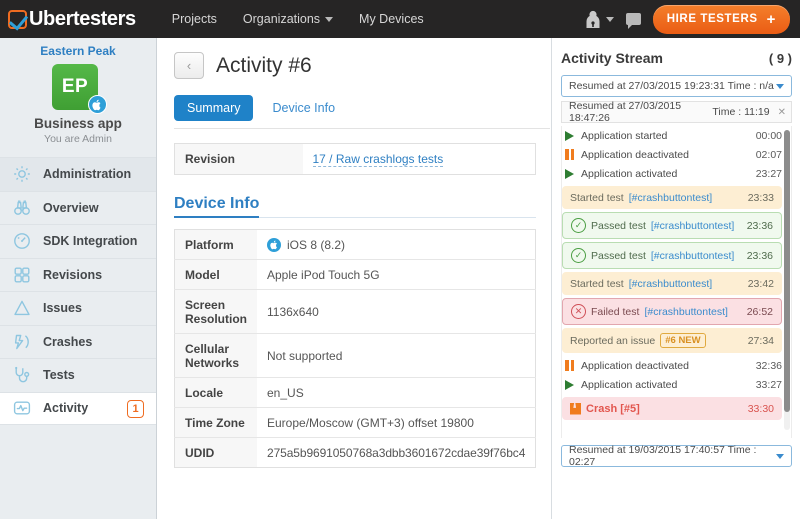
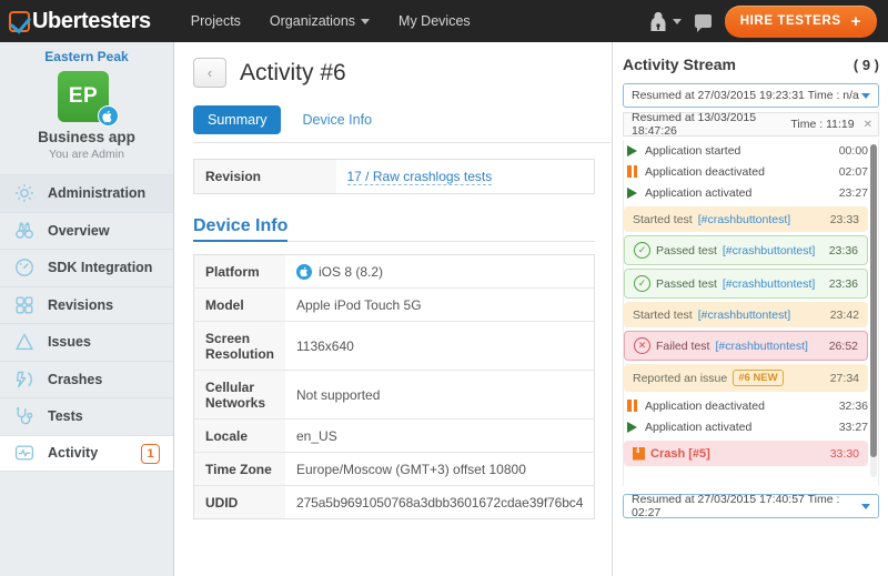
  Ubertesters
  Projects
  Organizations
  My Devices
  HIRE TESTERS
  +
  Eastern Peak
  EP
  Business app
  You are Admin
  Administration
  Overview
  SDK Integration
  Revisions
  Issues
  Crashes
  Tests
  Activity
  1
  ‹
  Activity #6
  Summary
  Device Info
  Revision	17 / Raw crashlogs tests
  Device Info
  Platform	iOS 8 (8.2)
  Model	Apple iPod Touch 5G
  Screen Resolution	1136x640
  Cellular Networks	Not supported
  Locale	en_US
- Time Zone	Europe/Moscow (GMT+3) offset 19800
+ Time Zone	Europe/Moscow (GMT+3) offset 10800
  UDID	275a5b9691050768a3dbb3601672cdae39f76bc4
  Activity Stream
  ( 9 )
  Resumed at 27/03/2015 19:23:31 Time : n/a
- Resumed at 27/03/2015 18:47:26
+ Resumed at 13/03/2015 18:47:26
  Time : 11:19
  ✕
  Application started
  00:00
  Application deactivated
  02:07
  Application activated
  23:27
  Started test
  [#crashbuttontest]
  23:33
  ✓
  Passed test
  [#crashbuttontest]
  23:36
  ✓
  Passed test
  [#crashbuttontest]
  23:36
  Started test
  [#crashbuttontest]
  23:42
  ✕
  Failed test
  [#crashbuttontest]
  26:52
  Reported an issue
  #6 NEW
  27:34
  Application deactivated
  32:36
  Application activated
  33:27
  Crash [#5]
  33:30
- Resumed at 19/03/2015 17:40:57 Time : 02:27
+ Resumed at 27/03/2015 17:40:57 Time : 02:27
